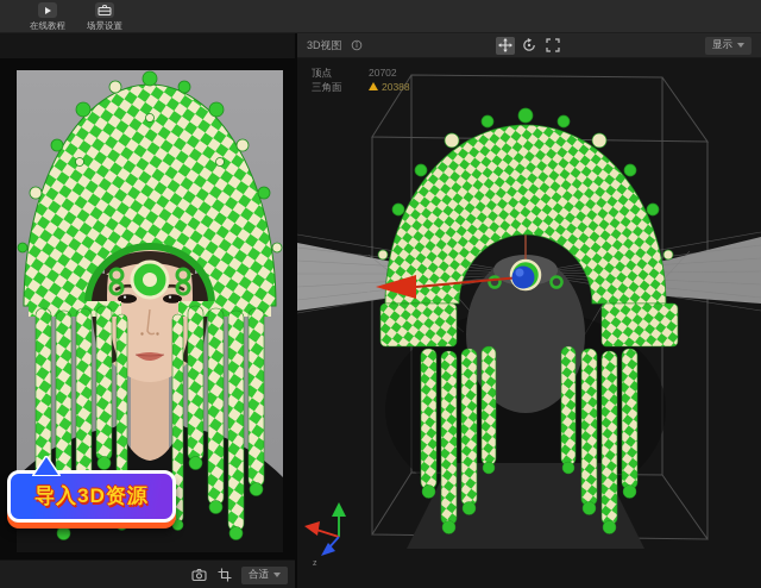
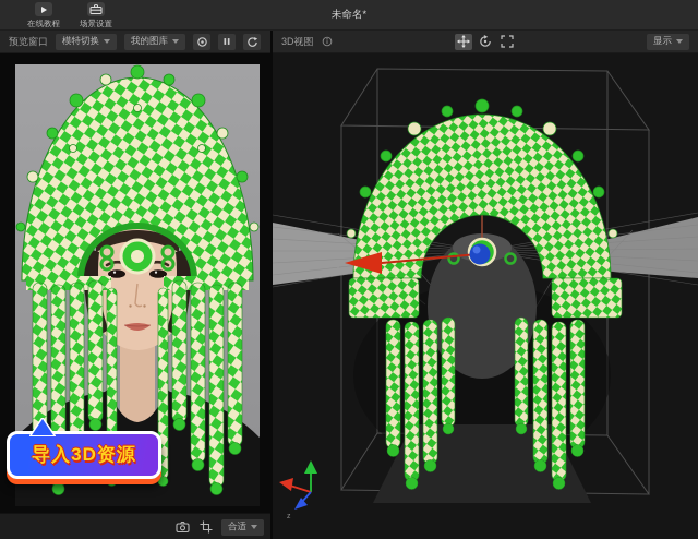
  在线教程
  场景设置
+ 未命名*
+ 预览窗口
+ 模特切换
+ 我的图库
  导入3D资源
  合适
  3D视图
  显示
- 顶点
- 20702
- 三角面
- 20388
